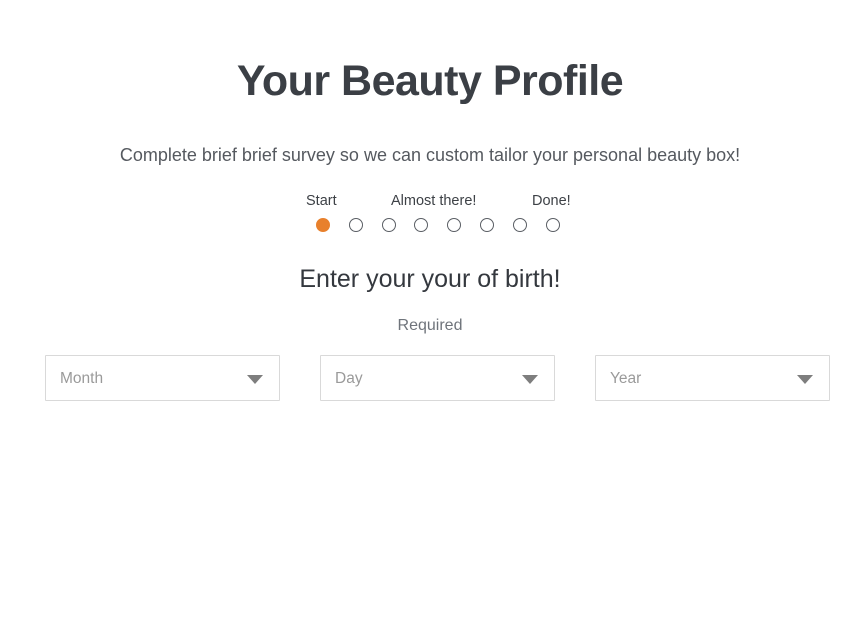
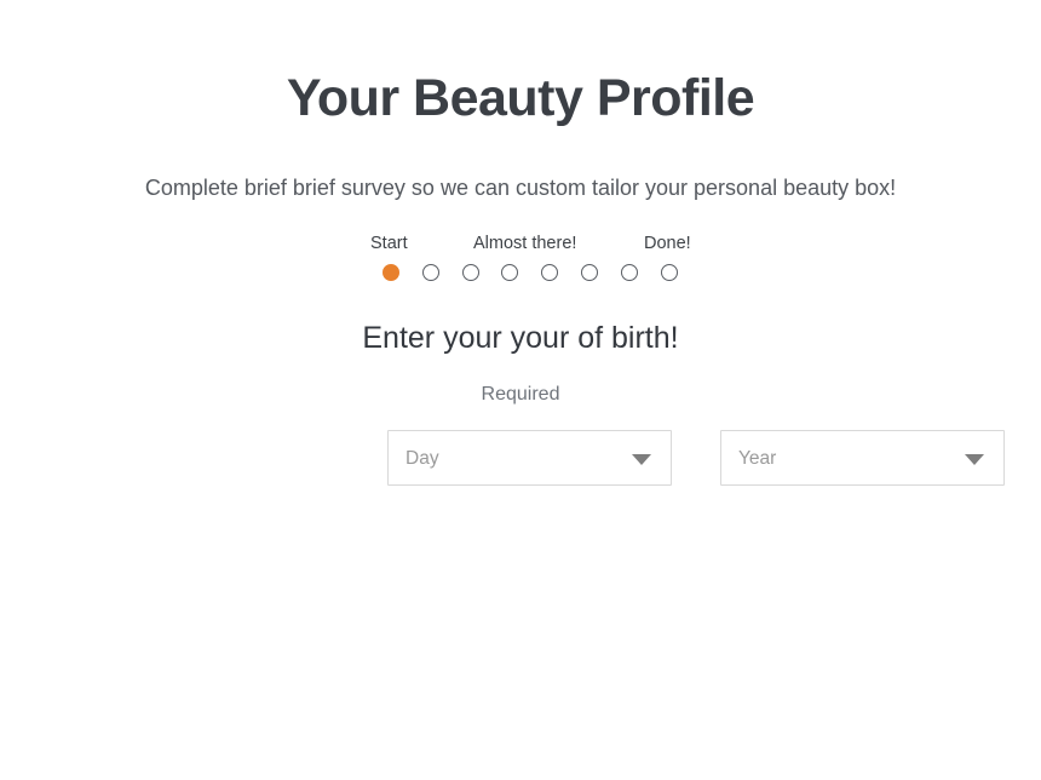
  Your Beauty Profile
  Complete brief brief survey so we can custom tailor your personal beauty box!
  Start
  Almost there!
  Done!
  Enter your your of birth!
  Required
- Month
  Day
  Year
